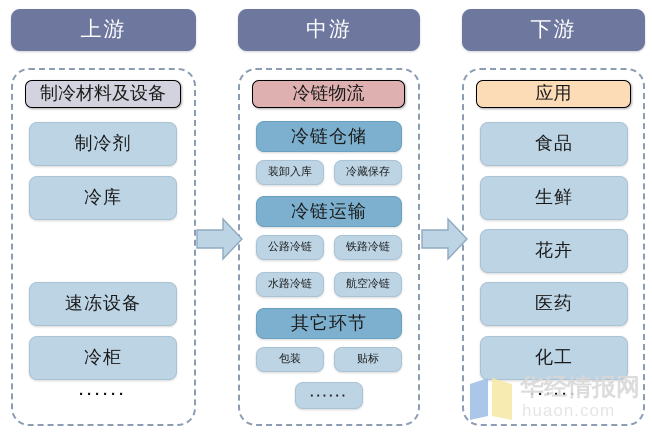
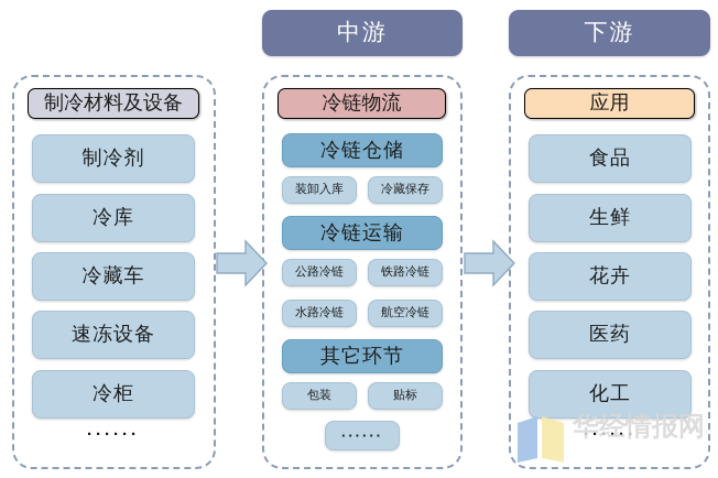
- 上游
  中游
  下游
  制冷材料及设备
  冷链物流
  应用
  制冷剂
  冷库
+ 冷藏车
  速冻设备
  冷柜
  ······
  冷链仓储
  装卸入库
  冷藏保存
  冷链运输
  公路冷链
  铁路冷链
  水路冷链
  航空冷链
  其它环节
  包装
  贴标
  ······
  食品
  生鲜
  花卉
  医药
  化工
  ······
  华经情报网
- huaon.com
